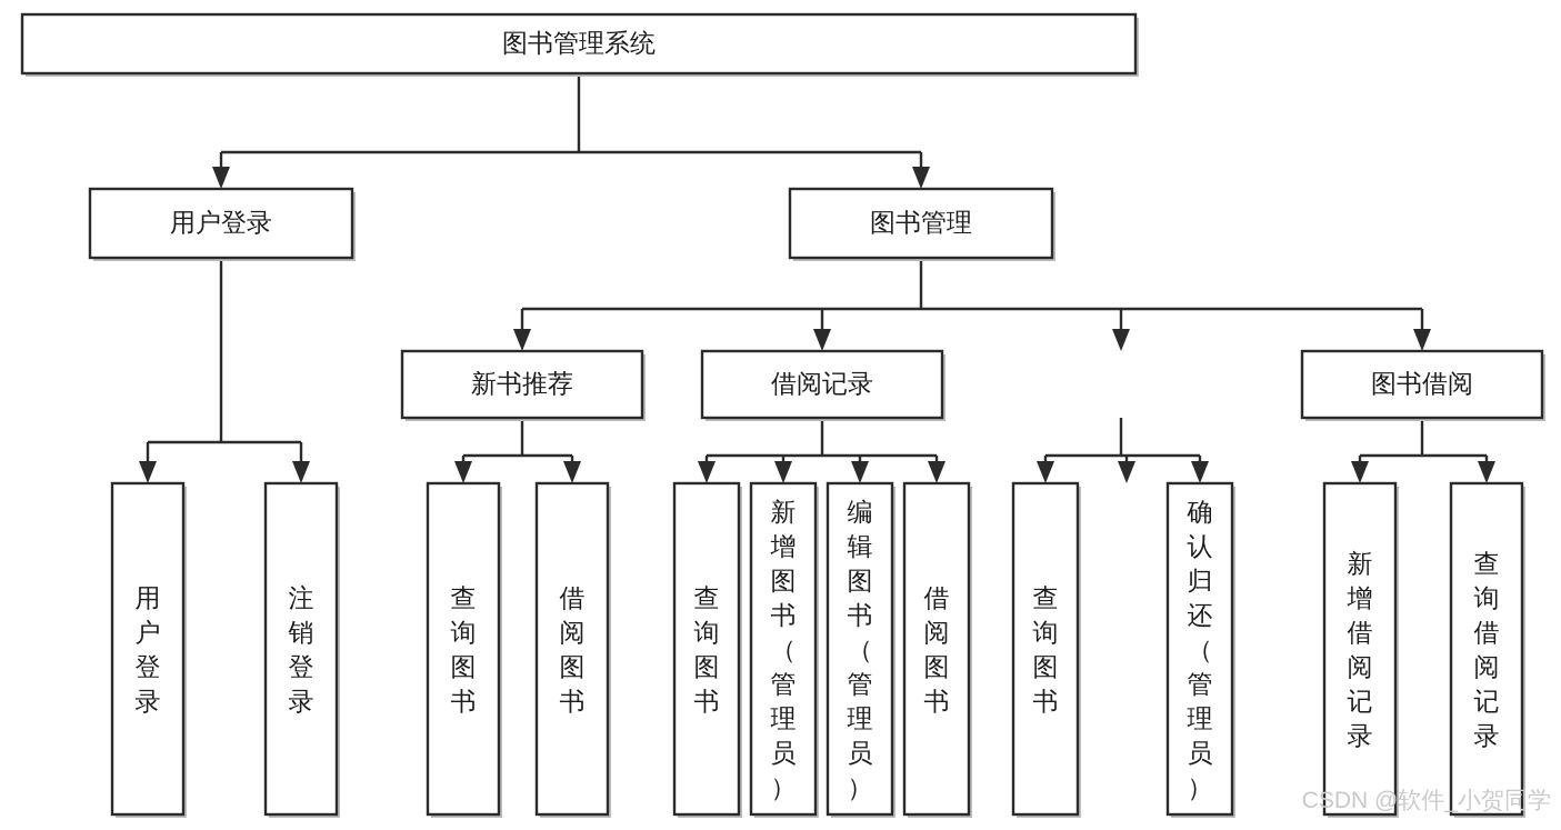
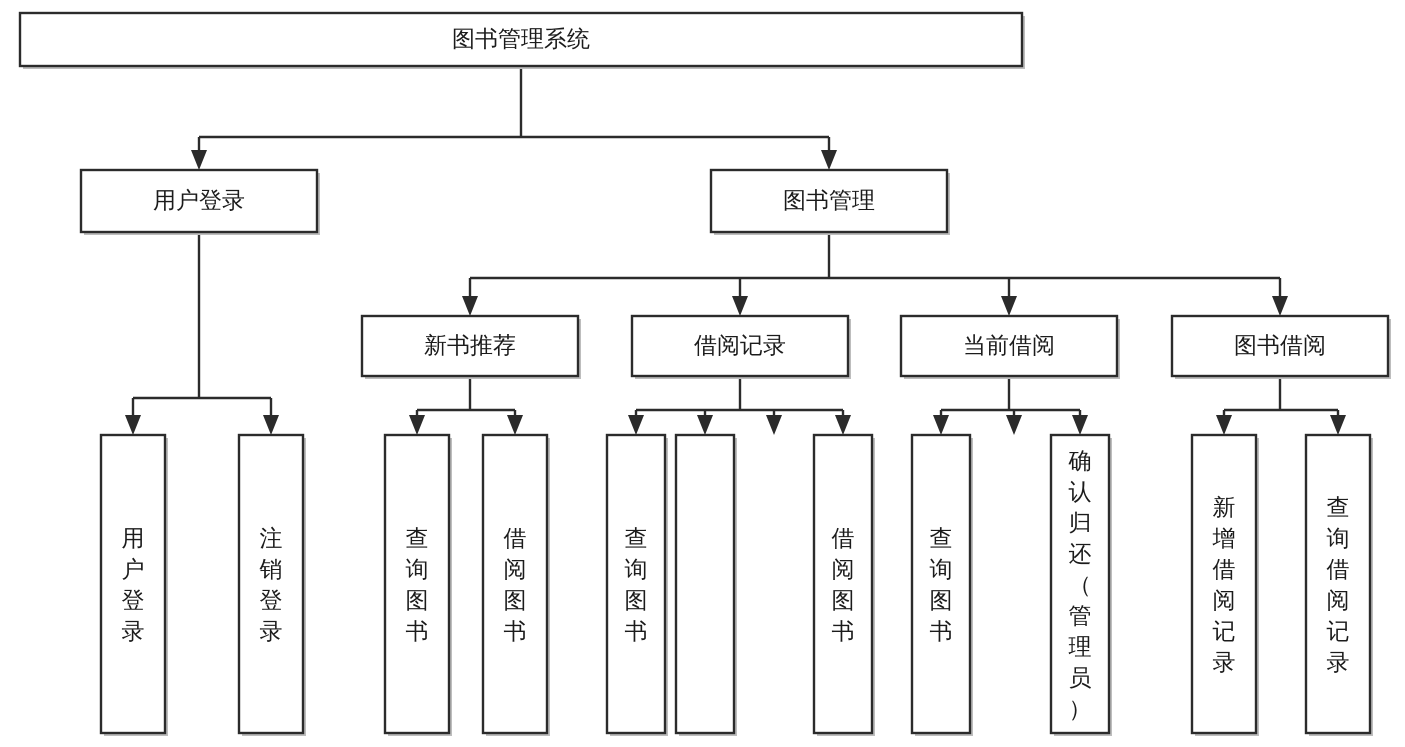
  图书管理系统
  用户登录
  图书管理
  新书推荐
  借阅记录
+ 当前借阅
  图书借阅
  用户登录
  注销登录
  查询图书
  借阅图书
  查询图书
- 新增图书（管理员）
- 编辑图书（管理员）
  借阅图书
  查询图书
  确认归还（管理员）
  新增借阅记录
  查询借阅记录
- CSDN @软件_小贺同学
